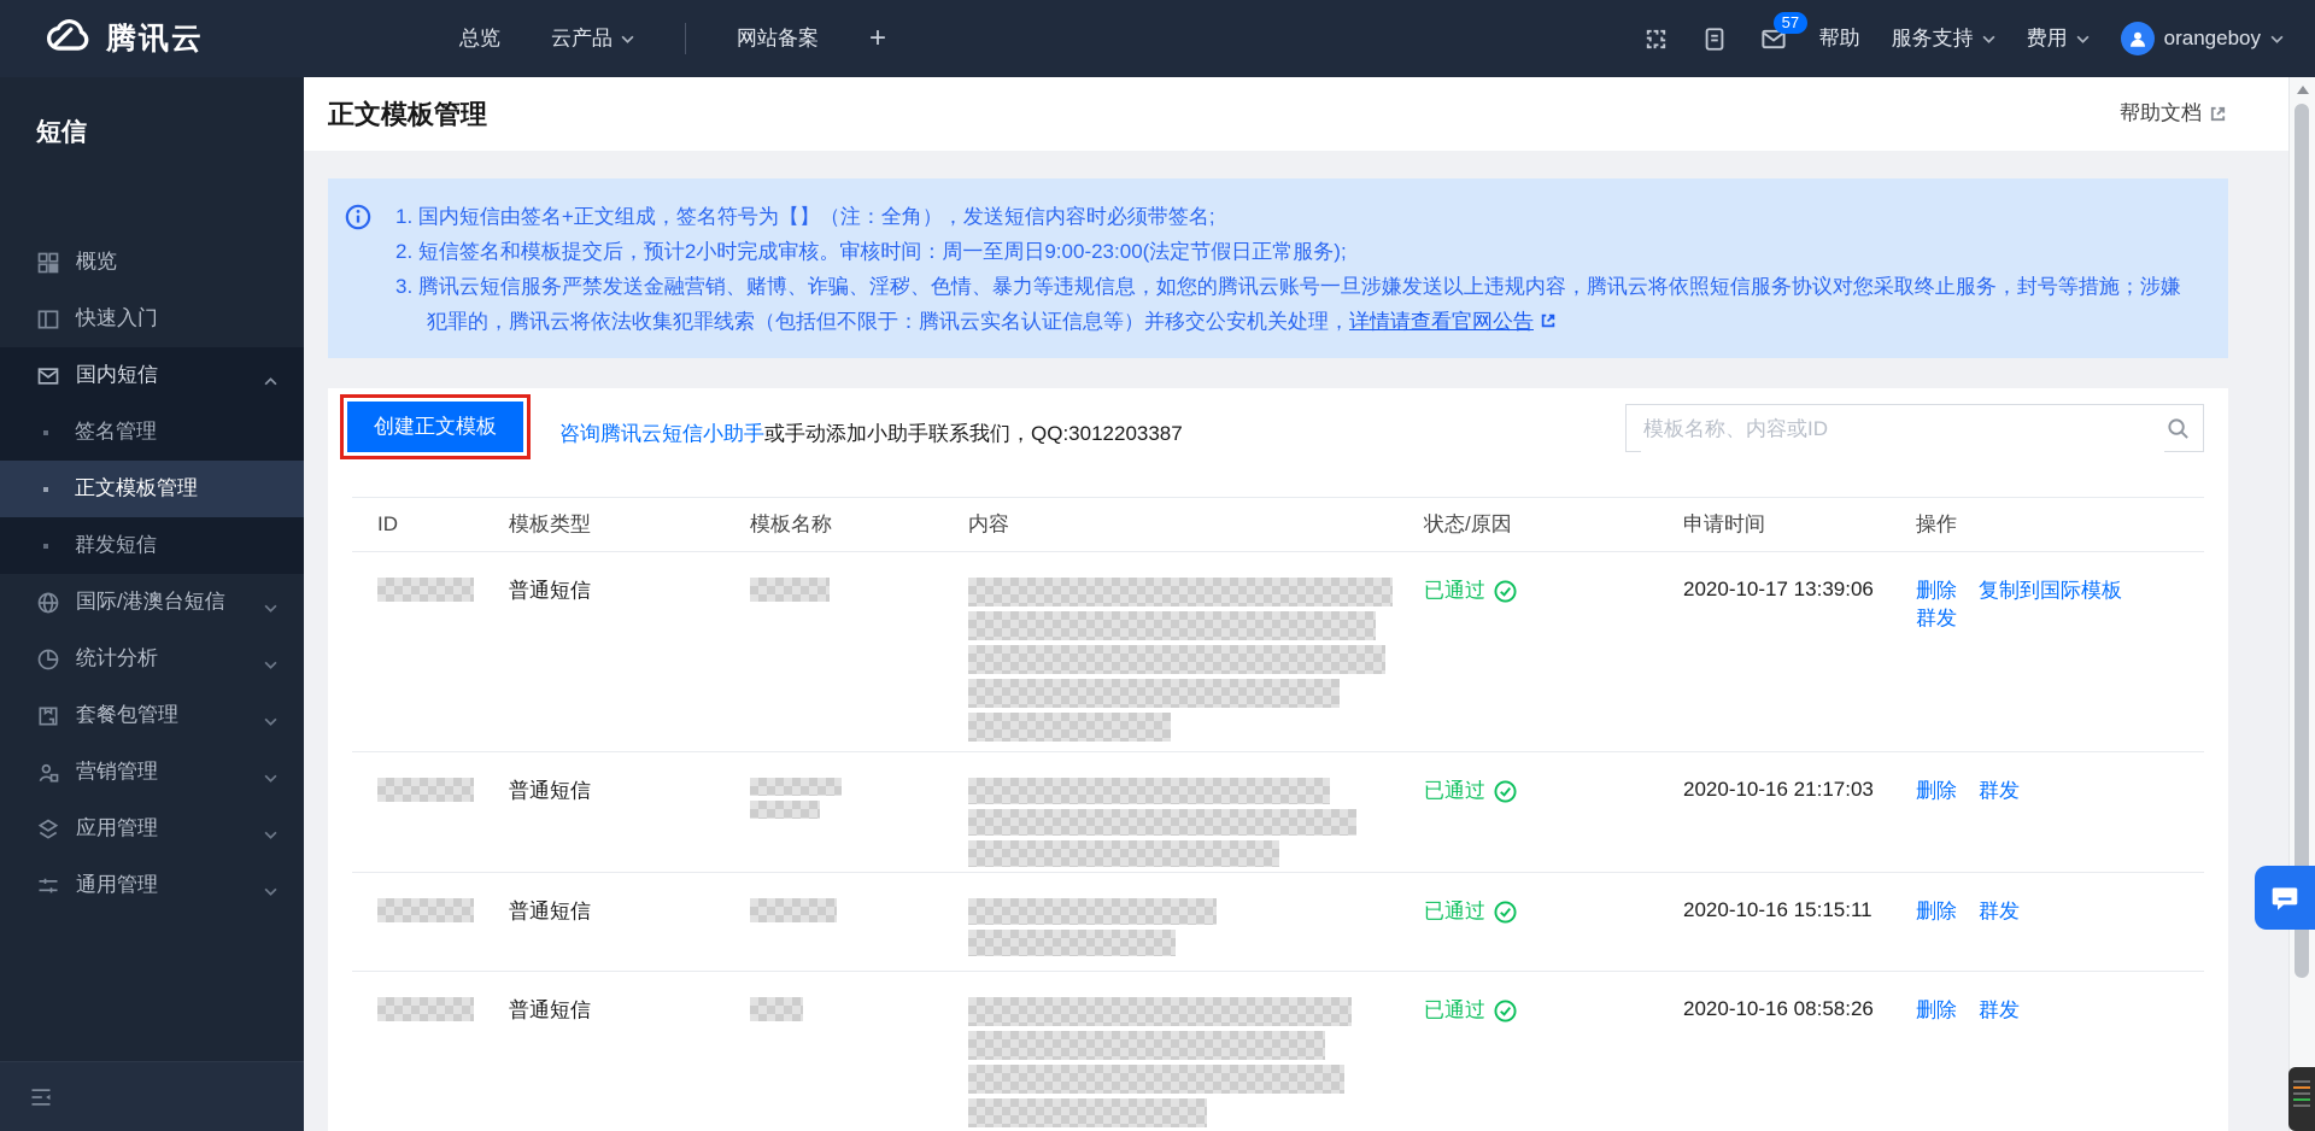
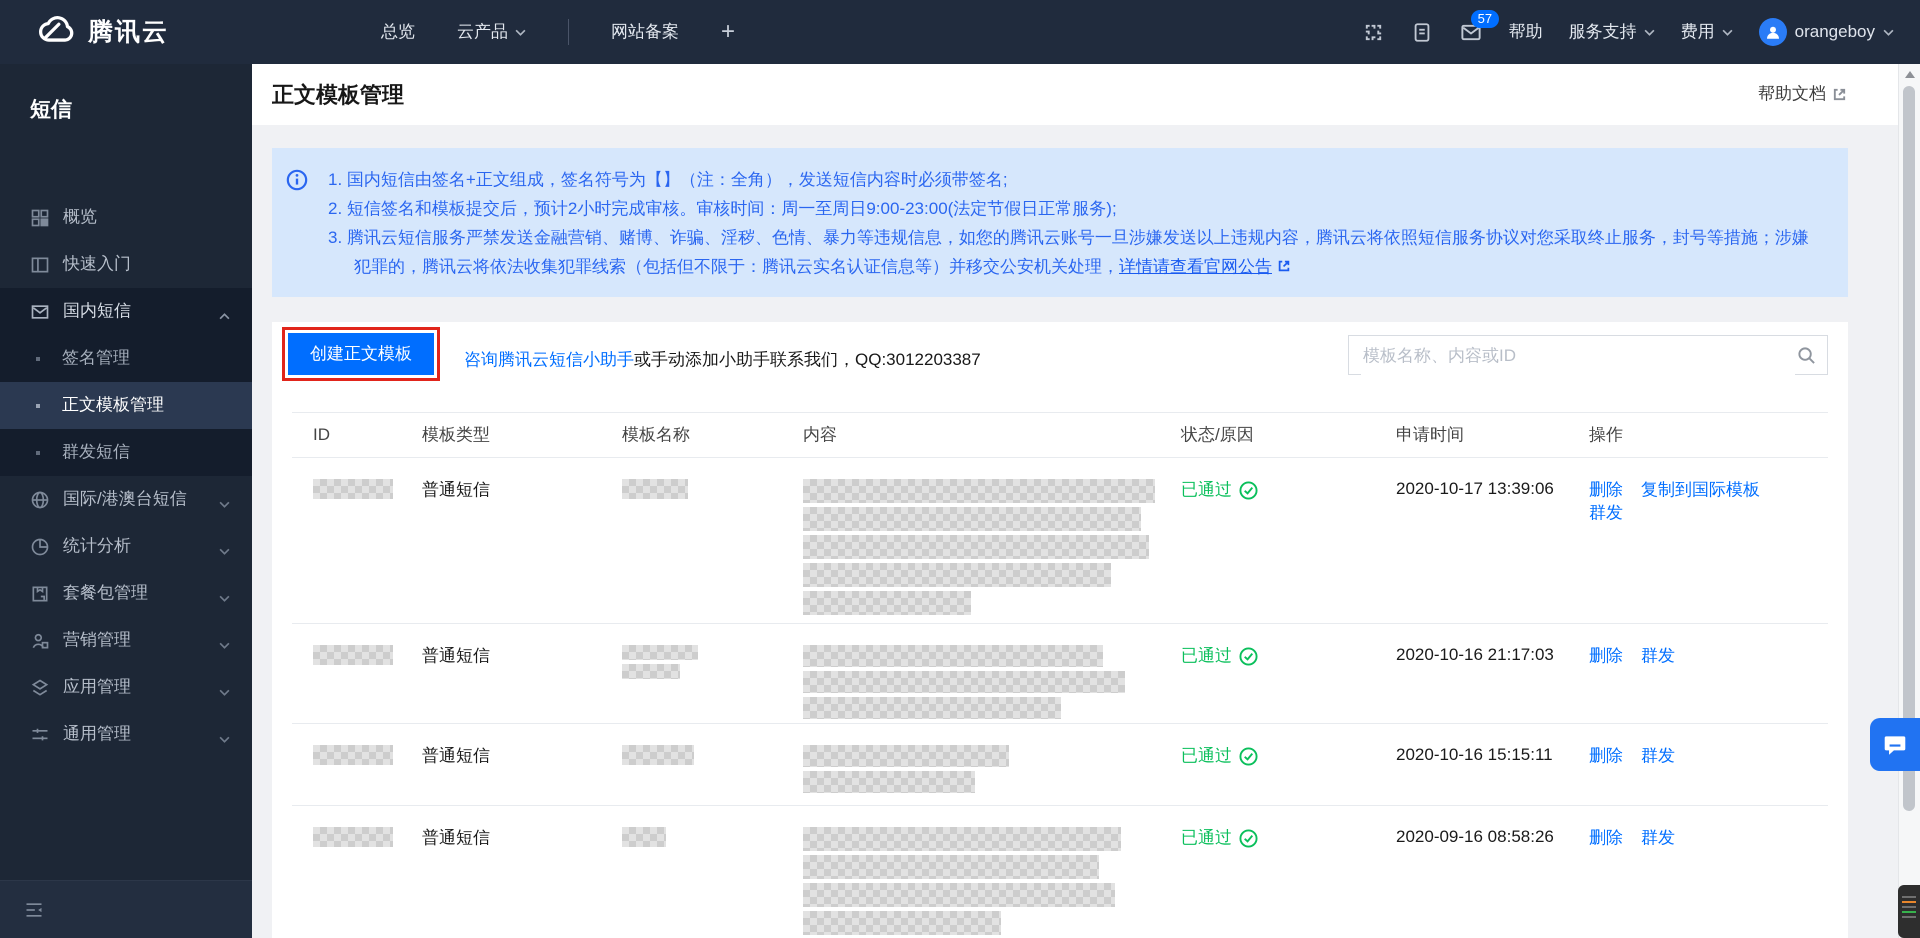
  腾讯云
  总览
  云产品
  网站备案
  +
  57
  帮助
  服务支持
  费用
  orangeboy
  短信
  概览
  快速入门
  国内短信
  签名管理
  正文模板管理
  群发短信
  国际/港澳台短信
  统计分析
  套餐包管理
  营销管理
  应用管理
  通用管理
  正文模板管理
  帮助文档
  1. 国内短信由签名+正文组成，签名符号为【】（注：全角），发送短信内容时必须带签名;
  2. 短信签名和模板提交后，预计2小时完成审核。审核时间：周一至周日9:00-23:00(法定节假日正常服务);
  3. 腾讯云短信服务严禁发送金融营销、赌博、诈骗、淫秽、色情、暴力等违规信息，如您的腾讯云账号一旦涉嫌发送以上违规内容，腾讯云将依照短信服务协议对您采取终止服务，封号等措施；涉嫌犯罪的，腾讯云将依法收集犯罪线索（包括但不限于：腾讯云实名认证信息等）并移交公安机关处理，详情请查看官网公告
  创建正文模板
  咨询腾讯云短信小助手或手动添加小助手联系我们，QQ:3012203387
  模板名称、内容或ID
  ID	模板类型	模板名称	内容	状态/原因	申请时间	操作
  	普通短信			已通过	2020-10-17 13:39:06	删除 复制到国际模板群发
  	普通短信			已通过	2020-10-16 21:17:03	删除 群发
  	普通短信			已通过	2020-10-16 15:15:11	删除 群发
- 	普通短信			已通过	2020-10-16 08:58:26	删除 群发
+ 	普通短信			已通过	2020-09-16 08:58:26	删除 群发
